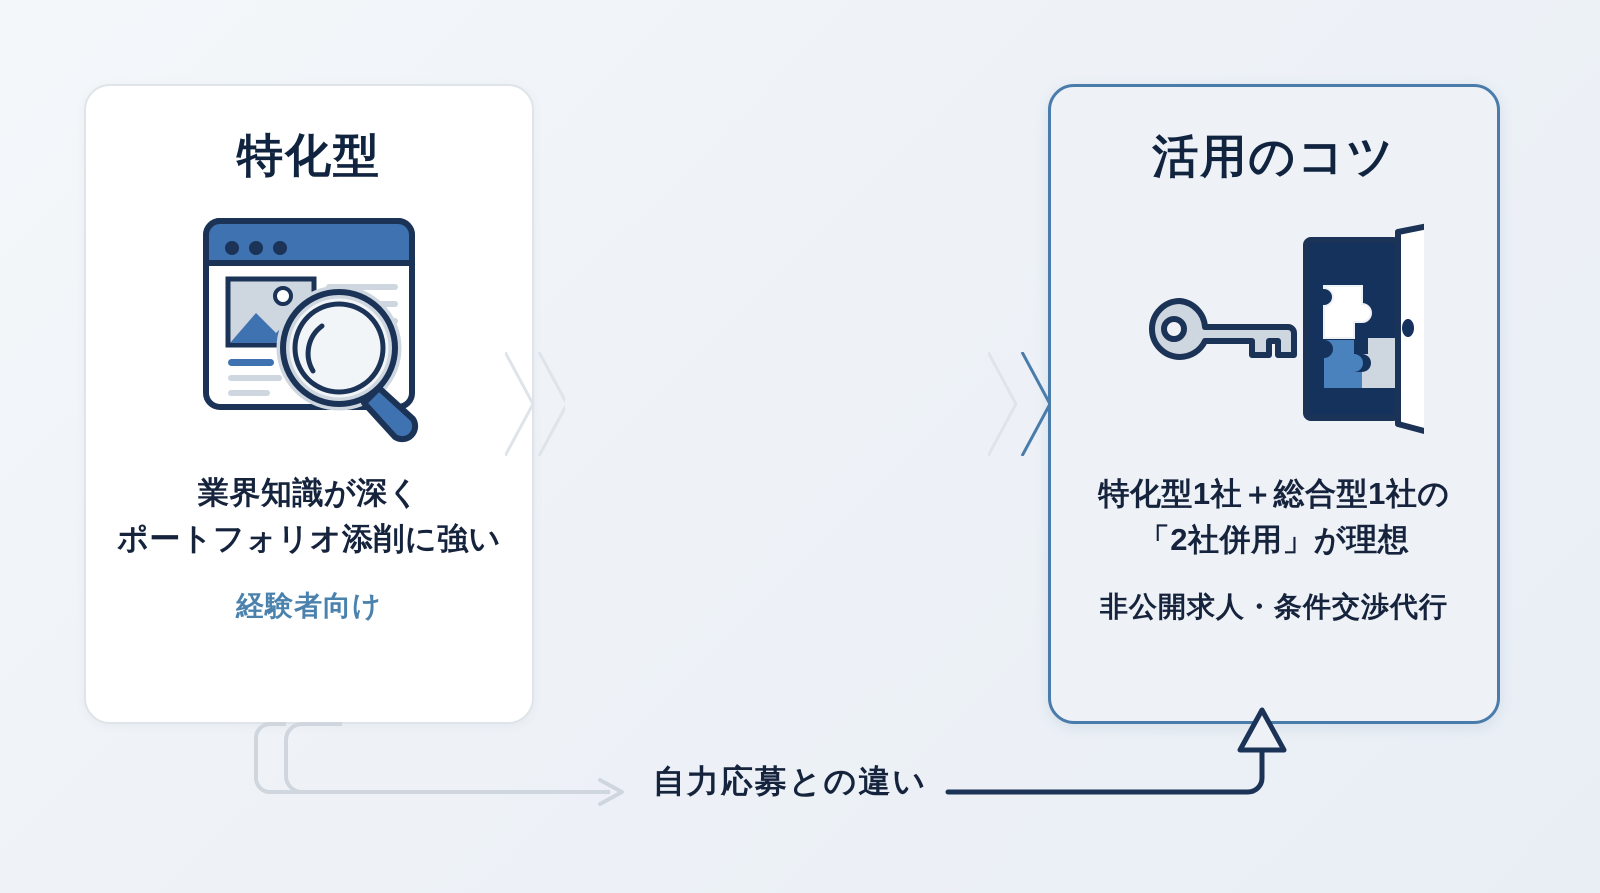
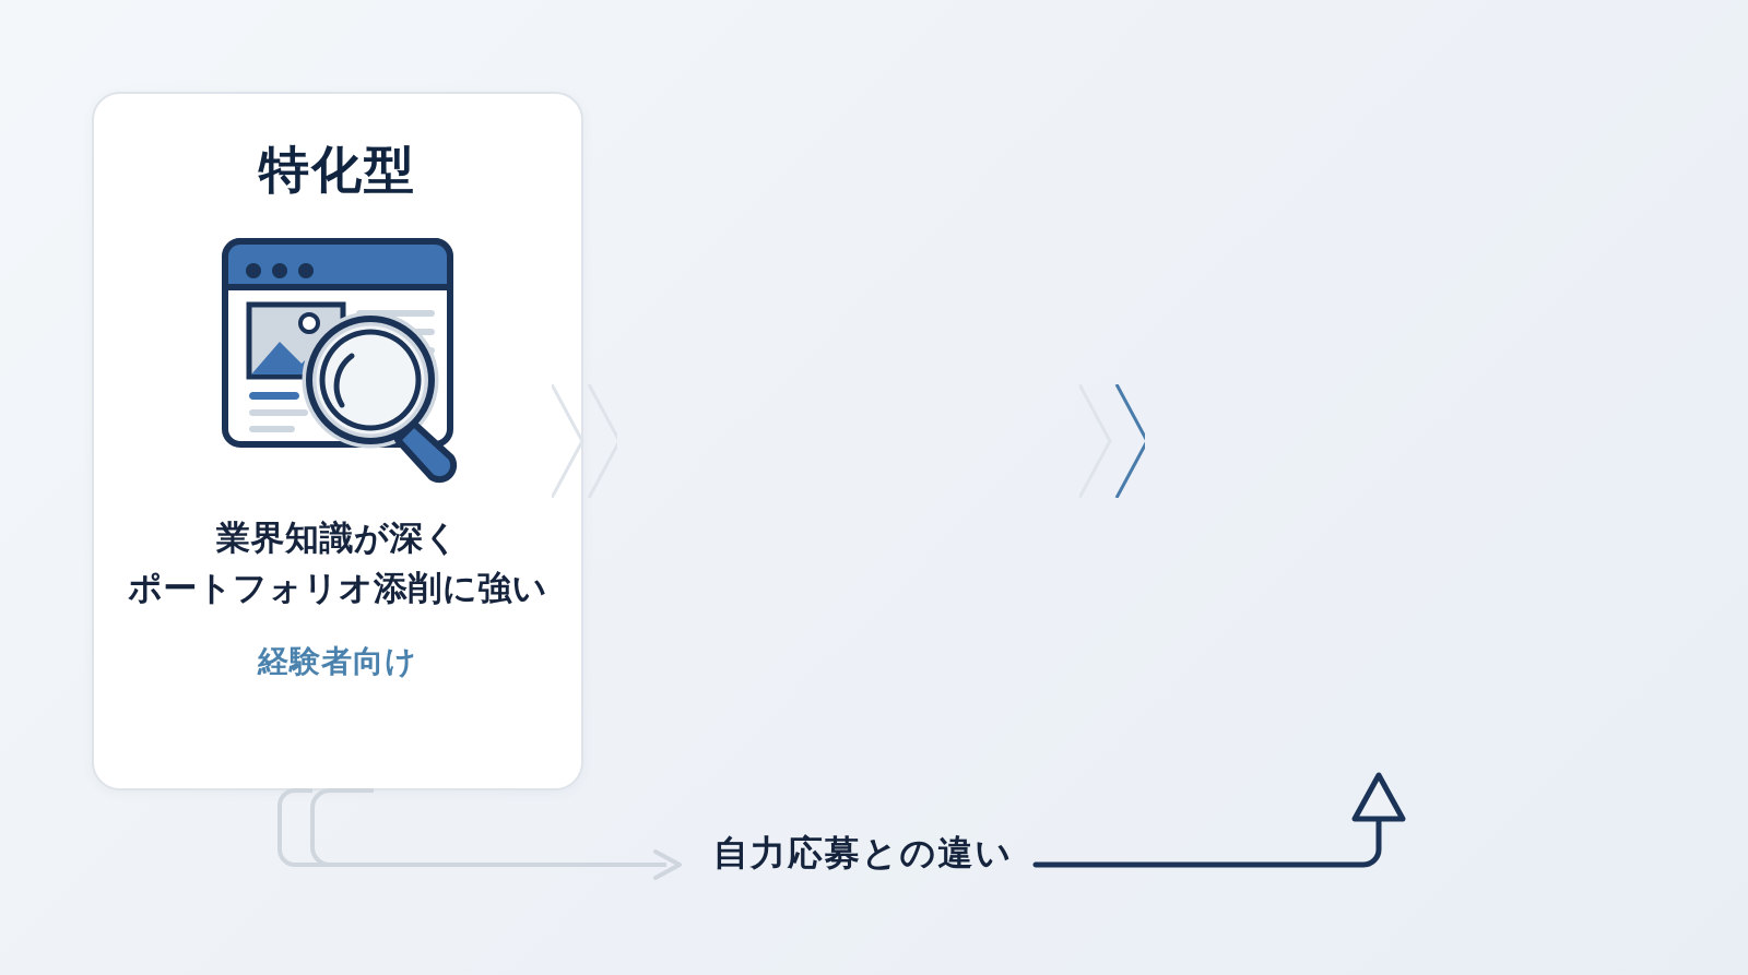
  特化型
  業界知識が深く
  ポートフォリオ添削に強い
  経験者向け
- 活用のコツ
- 特化型1社＋総合型1社の
- 「2社併用」が理想
- 非公開求人・条件交渉代行
  自力応募との違い
